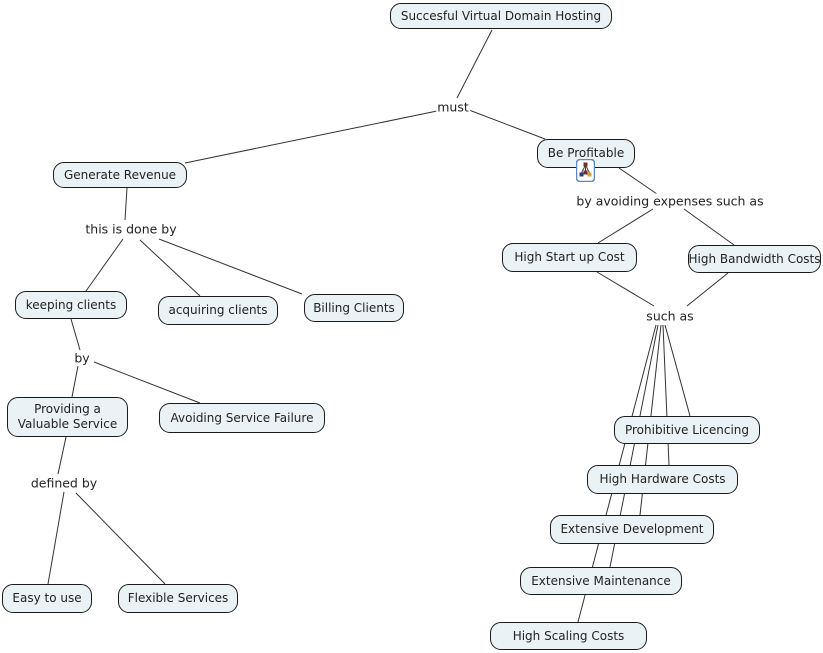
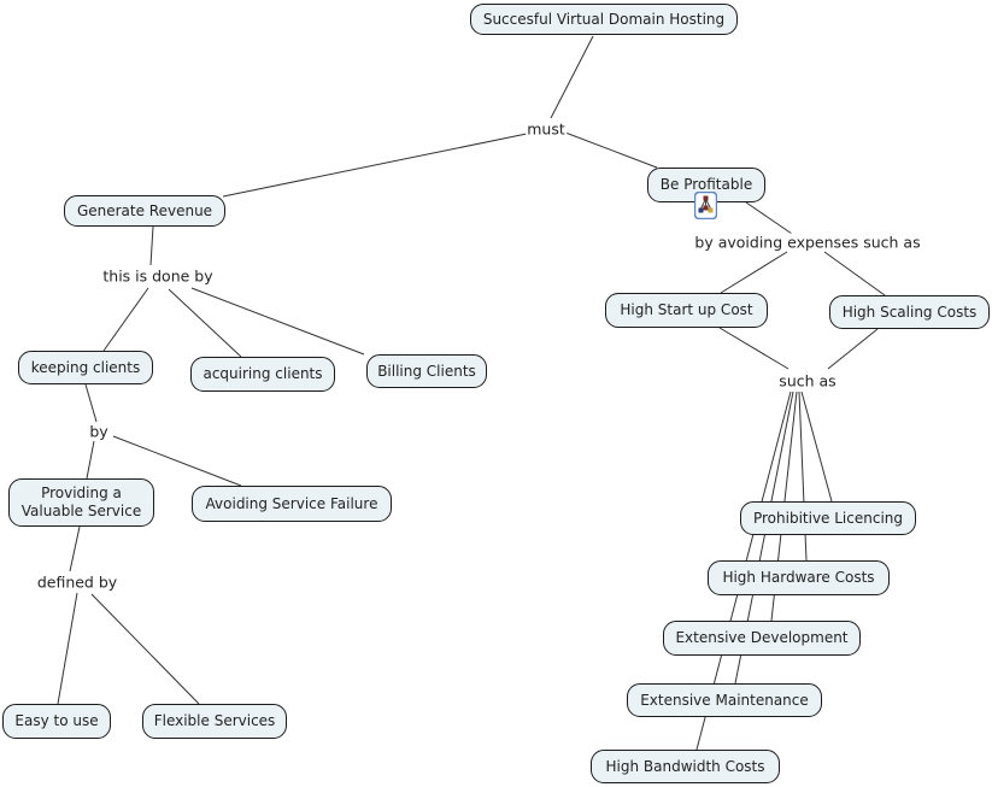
  Succesful Virtual Domain Hosting
  Generate Revenue
  Be Profitable
  High Start up Cost
- High Bandwidth Costs
+ High Scaling Costs
  keeping clients
  acquiring clients
  Billing Clients
  Providing a
  Valuable Service
  Avoiding Service Failure
  Easy to use
  Flexible Services
  Prohibitive Licencing
  High Hardware Costs
  Extensive Development
  Extensive Maintenance
- High Scaling Costs
+ High Bandwidth Costs
  must
  this is done by
  by
  defined by
  by avoiding expenses such as
  such as
